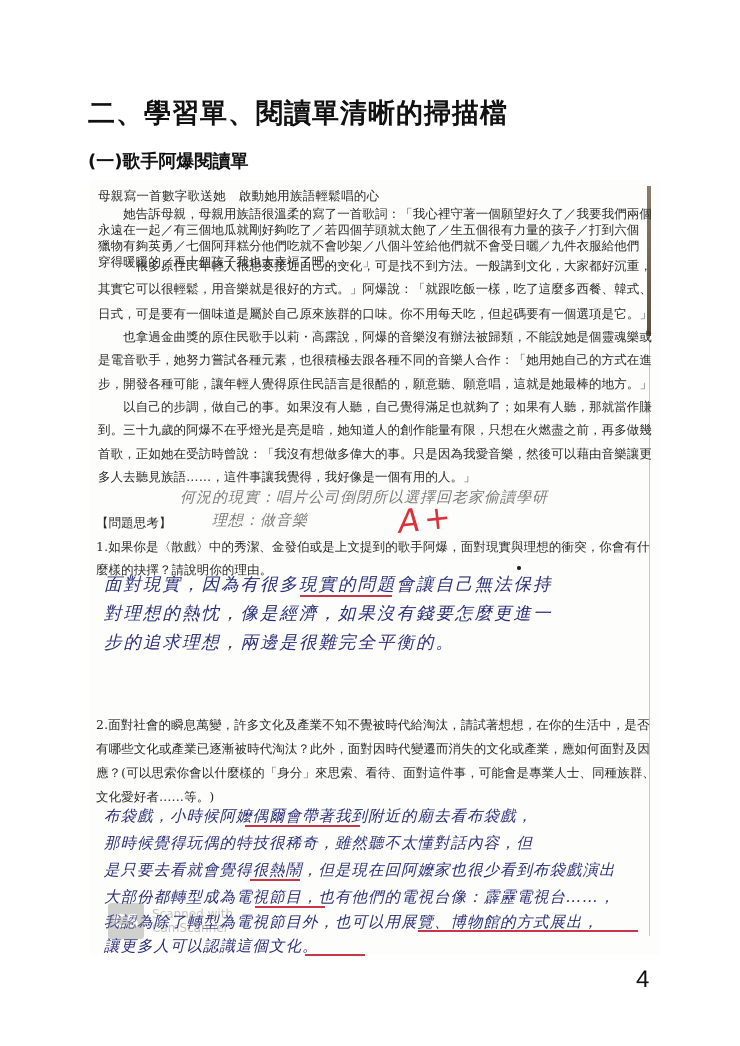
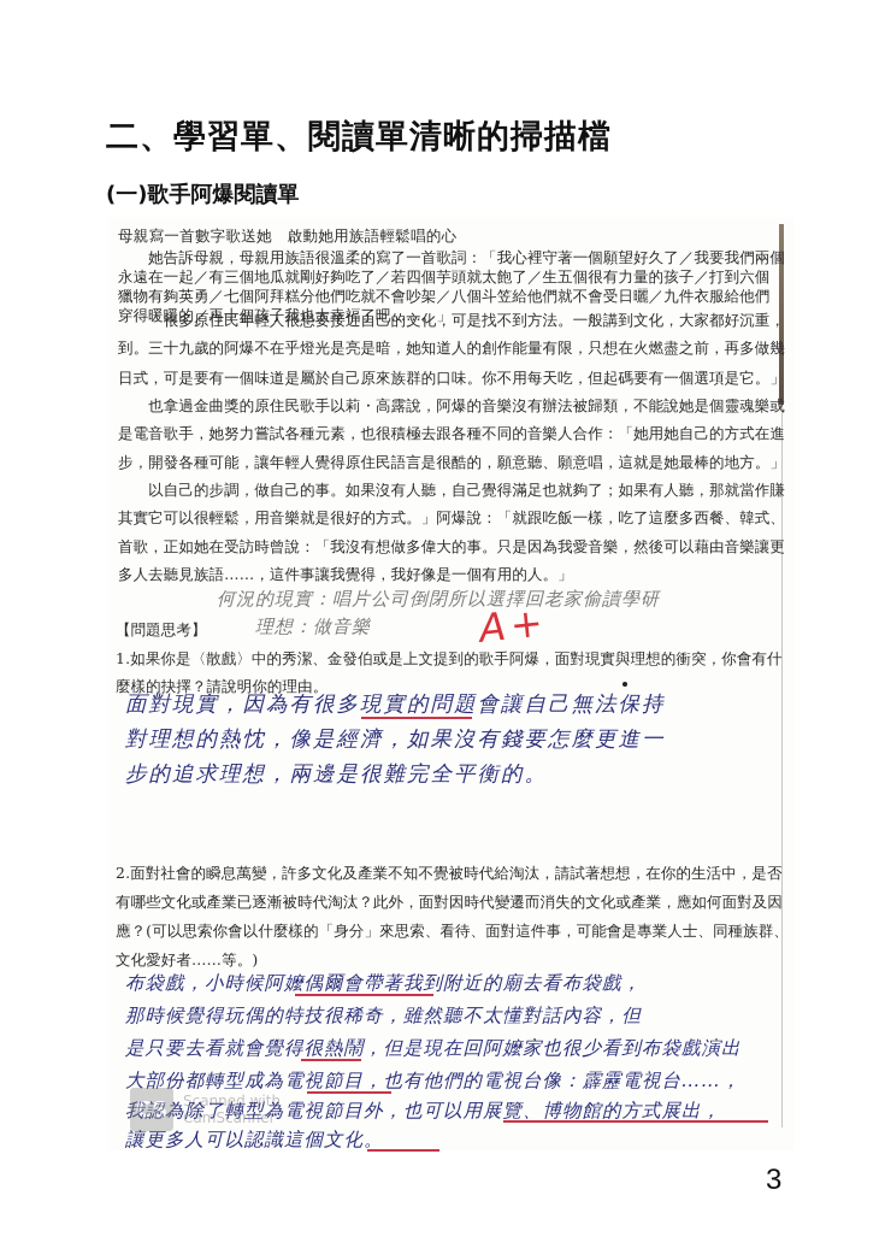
  二、學習單、閱讀單清晰的掃描檔
  (一)歌手阿爆閱讀單
  母親寫一首數字歌送她 啟動她用族語輕鬆唱的心
  她告訴母親，母親用族語很溫柔的寫了一首歌詞：「我心裡守著一個願望好久了／我要我們兩個
  永遠在一起／有三個地瓜就剛好夠吃了／若四個芋頭就太飽了／生五個很有力量的孩子／打到六個
  獵物有夠英勇／七個阿拜糕分他們吃就不會吵架／八個斗笠給他們就不會受日曬／九件衣服給他們
  穿得暖暖的／再十個孩子我也太幸福了吧……。」
  「很多原住民年輕人很想要接近自己的文化，可是找不到方法。一般講到文化，大家都好沉重，
- 其實它可以很輕鬆，用音樂就是很好的方式。」阿爆說：「就跟吃飯一樣，吃了這麼多西餐、韓式、
+ 到。三十九歲的阿爆不在乎燈光是亮是暗，她知道人的創作能量有限，只想在火燃盡之前，再多做幾
  日式，可是要有一個味道是屬於自己原來族群的口味。你不用每天吃，但起碼要有一個選項是它。」
  也拿過金曲獎的原住民歌手以莉・高露說，阿爆的音樂沒有辦法被歸類，不能說她是個靈魂樂或
  是電音歌手，她努力嘗試各種元素，也很積極去跟各種不同的音樂人合作：「她用她自己的方式在進
  步，開發各種可能，讓年輕人覺得原住民語言是很酷的，願意聽、願意唱，這就是她最棒的地方。」
  以自己的步調，做自己的事。如果沒有人聽，自己覺得滿足也就夠了；如果有人聽，那就當作賺
- 到。三十九歲的阿爆不在乎燈光是亮是暗，她知道人的創作能量有限，只想在火燃盡之前，再多做幾
+ 其實它可以很輕鬆，用音樂就是很好的方式。」阿爆說：「就跟吃飯一樣，吃了這麼多西餐、韓式、
  首歌，正如她在受訪時曾說：「我沒有想做多偉大的事。只是因為我愛音樂，然後可以藉由音樂讓更
  多人去聽見族語……，這件事讓我覺得，我好像是一個有用的人。」
  何況的現實：唱片公司倒閉所以選擇回老家偷讀學研
  理想：做音樂
  【問題思考】
  1.如果你是〈散戲〉中的秀潔、金發伯或是上文提到的歌手阿爆，面對現實與理想的衝突，你會有什
  麼樣的抉擇？請說明你的理由。
  面對現實，因為有很多現實的問題會讓自己無法保持
  對理想的熱忱，像是經濟，如果沒有錢要怎麼更進一
  步的追求理想，兩邊是很難完全平衡的。
  2.面對社會的瞬息萬變，許多文化及產業不知不覺被時代給淘汰，請試著想想，在你的生活中，是否
  有哪些文化或產業已逐漸被時代淘汰？此外，面對因時代變遷而消失的文化或產業，應如何面對及因
  應？(可以思索你會以什麼樣的「身分」來思索、看待、面對這件事，可能會是專業人士、同種族群、
  文化愛好者……等。)
  布袋戲，小時候阿嬤偶爾會帶著我到附近的廟去看布袋戲，
  那時候覺得玩偶的特技很稀奇，雖然聽不太懂對話內容，但
  是只要去看就會覺得很熱鬧，但是現在回阿嬤家也很少看到布袋戲演出
  大部份都轉型成為電視節目，也有他們的電視台像：霹靂電視台……，
  我認為除了轉型為電視節目外，也可以用展覽、博物館的方式展出，
  讓更多人可以認識這個文化。
  CS
  Scanned with
  CamScanner
- 4
+ 3
